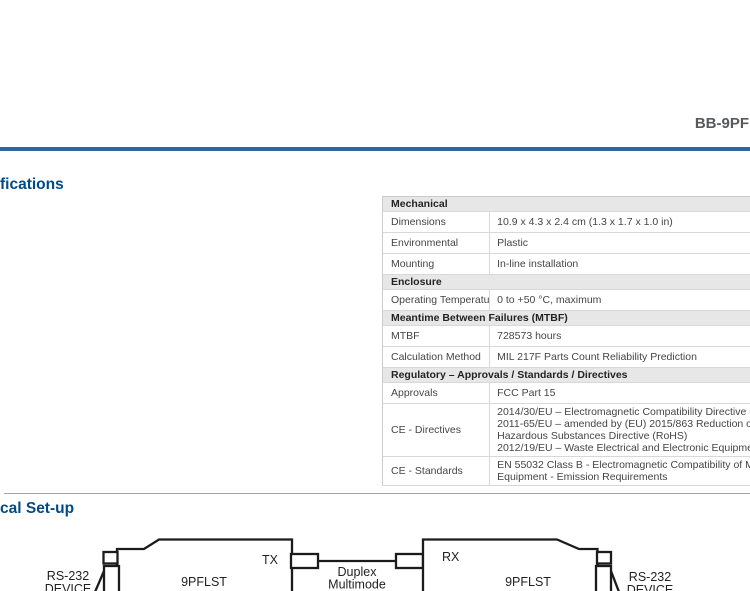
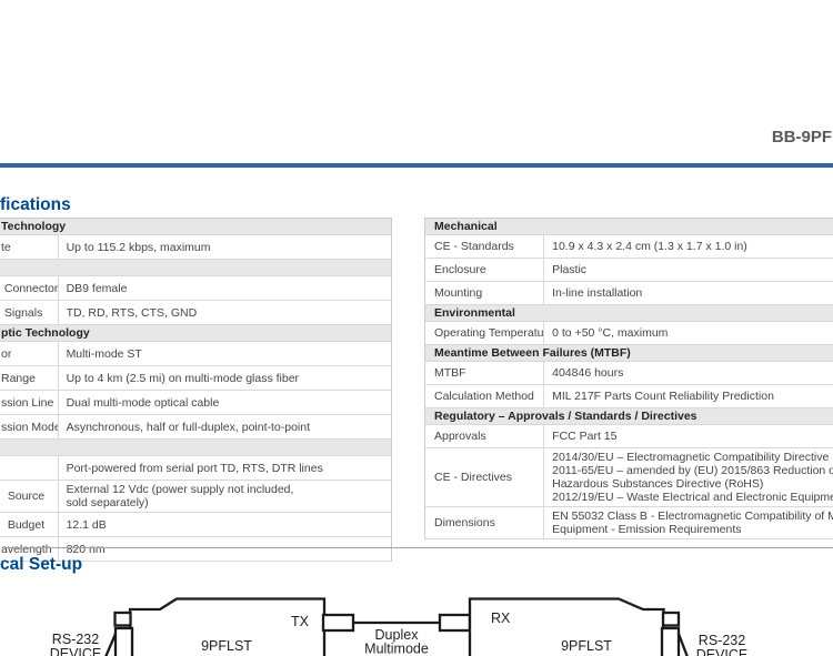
  BB-9PF
  fications
+ Technology
+ te	Up to 115.2 kbps, maximum
+ Connector	DB9 female
+ Signals	TD, RD, RTS, CTS, GND
+ ptic Technology
+ or	Multi-mode ST
+ Range	Up to 4 km (2.5 mi) on multi-mode glass fiber
+ ssion Line	Dual multi-mode optical cable
+ ssion Mode	Asynchronous, half or full-duplex, point-to-point
+ 	Port-powered from serial port TD, RTS, DTR lines
+ Source	External 12 Vdc (power supply not included, sold separately)
+ Budget	12.1 dB
+ avelength	820 nm
  Mechanical
- Dimensions	10.9 x 4.3 x 2.4 cm (1.3 x 1.7 x 1.0 in)
+ CE - Standards	10.9 x 4.3 x 2.4 cm (1.3 x 1.7 x 1.0 in)
- Environmental	Plastic
+ Enclosure	Plastic
  Mounting	In-line installation
- Enclosure
+ Environmental
  Operating Temperatu	0 to +50 °C, maximum
  Meantime Between Failures (MTBF)
- MTBF	728573 hours
+ MTBF	404846 hours
  Calculation Method	MIL 217F Parts Count Reliability Prediction
  Regulatory – Approvals / Standards / Directives
  Approvals	FCC Part 15
  CE - Directives	2014/30/EU – Electromagnetic Compatibility Directive 2011-65/EU – amended by (EU) 2015/863 Reduction o Hazardous Substances Directive (RoHS) 2012/19/EU – Waste Electrical and Electronic Equipm
- CE - Standards	EN 55032 Class B - Electromagnetic Compatibility of Equipment - Emission Requirements
+ Dimensions	EN 55032 Class B - Electromagnetic Compatibility of Equipment - Emission Requirements
  cal Set-up
  RS-232
  DEVICE
  9PFLST
  TX
  Duplex
  Multimode
  RX
  9PFLST
  RS-232
  DEVICE
